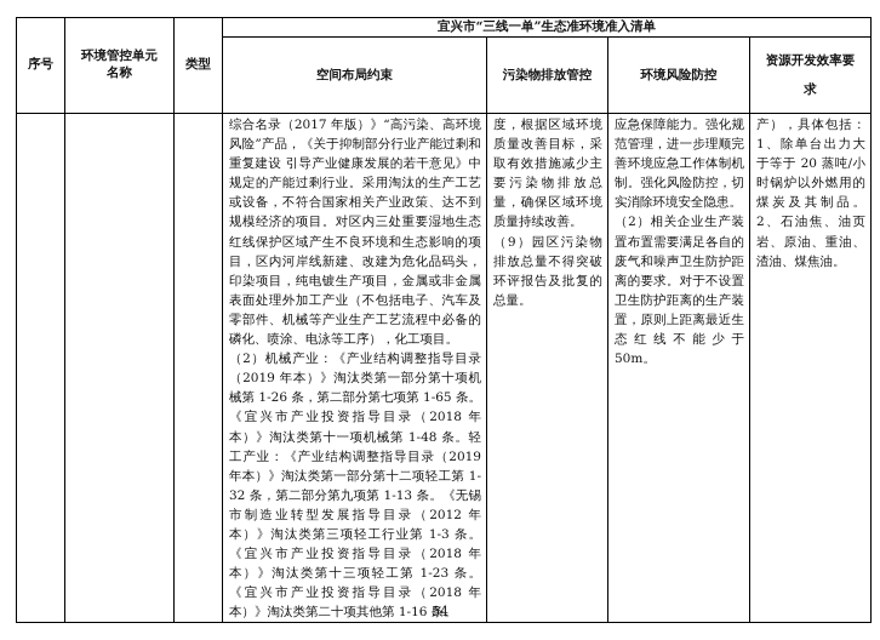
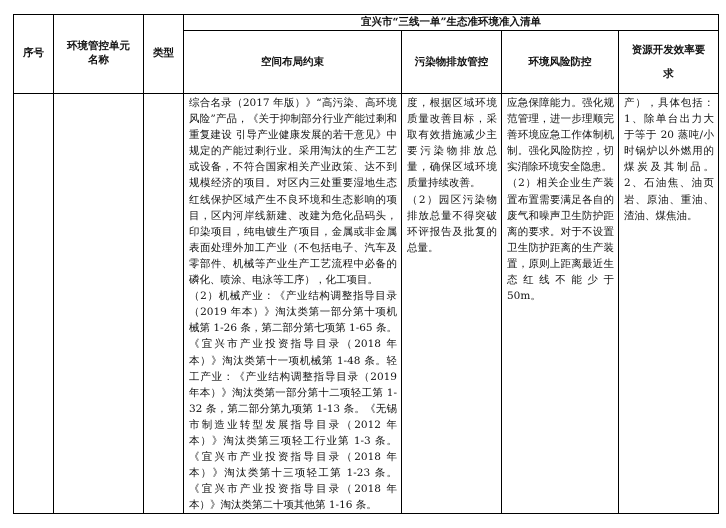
  序号	环境管控单元名称	类型	宜兴市“三线一单”生态准环境准入清单
  空间布局约束	污染物排放管控	环境风险防控	资源开发效率要求
- 			综合名录（2017 年版）》“高污染、高环境风险”产品，《关于抑制部分行业产能过剩和重复建设 引导产业健康发展的若干意见》中规定的产能过剩行业。采用淘汰的生产工艺或设备，不符合国家相关产业政策、达不到规模经济的项目。对区内三处重要湿地生态红线保护区域产生不良环境和生态影响的项目，区内河岸线新建、改建为危化品码头，印染项目，纯电镀生产项目，金属或非金属表面处理外加工产业（不包括电子、汽车及零部件、机械等产业生产工艺流程中必备的磷化、喷涂、电泳等工序），化工项目。 （2）机械产业：《产业结构调整指导目录（2019 年本）》淘汰类第一部分第十项机械第 1-26 条，第二部分第七项第 1-65 条。《宜兴市产业投资指导目录（2018 年本）》淘汰类第十一项机械第 1-48 条。轻工产业：《产业结构调整指导目录（2019 年本）》淘汰类第一部分第十二项轻工第 1-32 条，第二部分第九项第 1-13 条。《无锡市制造业转型发展指导目录（2012 年本）》淘汰类第三项轻工行业第 1-3 条。《宜兴市产业投资指导目录（2018 年本）》淘汰类第十三项轻工第 1-23 条。《宜兴市产业投资指导目录（2018 年本）》淘汰类第二十项其他第 1-16 条。	度，根据区域环境质量改善目标，采取有效措施减少主要污染物排放总量，确保区域环境质量持续改善。 （9）园区污染物排放总量不得突破环评报告及批复的总量。	应急保障能力。强化规范管理，进一步理顺完善环境应急工作体制机制。强化风险防控，切实消除环境安全隐患。 （2）相关企业生产装置布置需要满足各自的废气和噪声卫生防护距离的要求。对于不设置卫生防护距离的生产装置，原则上距离最近生态红线不能少于 50m。	产），具体包括：1、除单台出力大于等于 20 蒸吨/小时锅炉以外燃用的煤炭及其制品。2、石油焦、油页岩、原油、重油、渣油、煤焦油。
+ 			综合名录（2017 年版）》“高污染、高环境风险”产品，《关于抑制部分行业产能过剩和重复建设 引导产业健康发展的若干意见》中规定的产能过剩行业。采用淘汰的生产工艺或设备，不符合国家相关产业政策、达不到规模经济的项目。对区内三处重要湿地生态红线保护区域产生不良环境和生态影响的项目，区内河岸线新建、改建为危化品码头，印染项目，纯电镀生产项目，金属或非金属表面处理外加工产业（不包括电子、汽车及零部件、机械等产业生产工艺流程中必备的磷化、喷涂、电泳等工序），化工项目。 （2）机械产业：《产业结构调整指导目录（2019 年本）》淘汰类第一部分第十项机械第 1-26 条，第二部分第七项第 1-65 条。《宜兴市产业投资指导目录（2018 年本）》淘汰类第十一项机械第 1-48 条。轻工产业：《产业结构调整指导目录（2019 年本）》淘汰类第一部分第十二项轻工第 1-32 条，第二部分第九项第 1-13 条。《无锡市制造业转型发展指导目录（2012 年本）》淘汰类第三项轻工行业第 1-3 条。《宜兴市产业投资指导目录（2018 年本）》淘汰类第十三项轻工第 1-23 条。《宜兴市产业投资指导目录（2018 年本）》淘汰类第二十项其他第 1-16 条。	度，根据区域环境质量改善目标，采取有效措施减少主要污染物排放总量，确保区域环境质量持续改善。 （2）园区污染物排放总量不得突破环评报告及批复的总量。	应急保障能力。强化规范管理，进一步理顺完善环境应急工作体制机制。强化风险防控，切实消除环境安全隐患。 （2）相关企业生产装置布置需要满足各自的废气和噪声卫生防护距离的要求。对于不设置卫生防护距离的生产装置，原则上距离最近生态红线不能少于 50m。	产），具体包括：1、除单台出力大于等于 20 蒸吨/小时锅炉以外燃用的煤炭及其制品。2、石油焦、油页岩、原油、重油、渣油、煤焦油。
- 54
